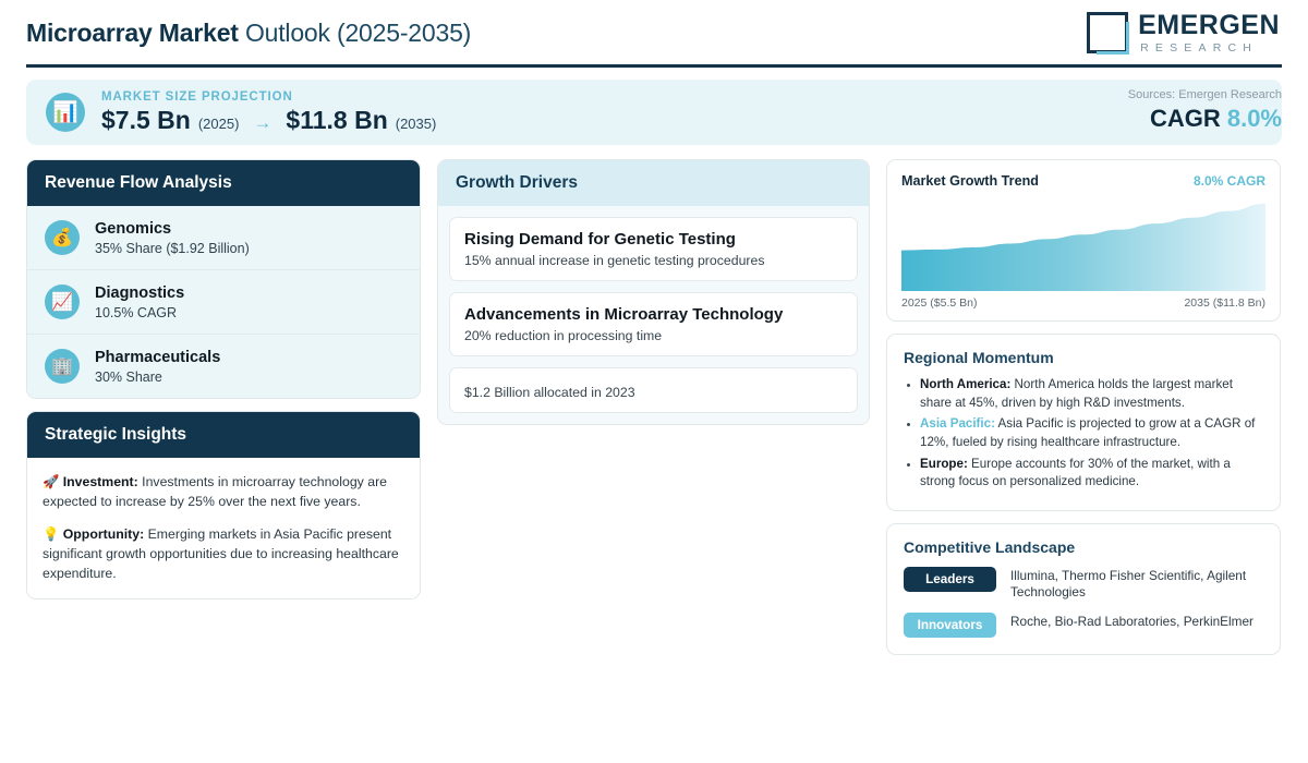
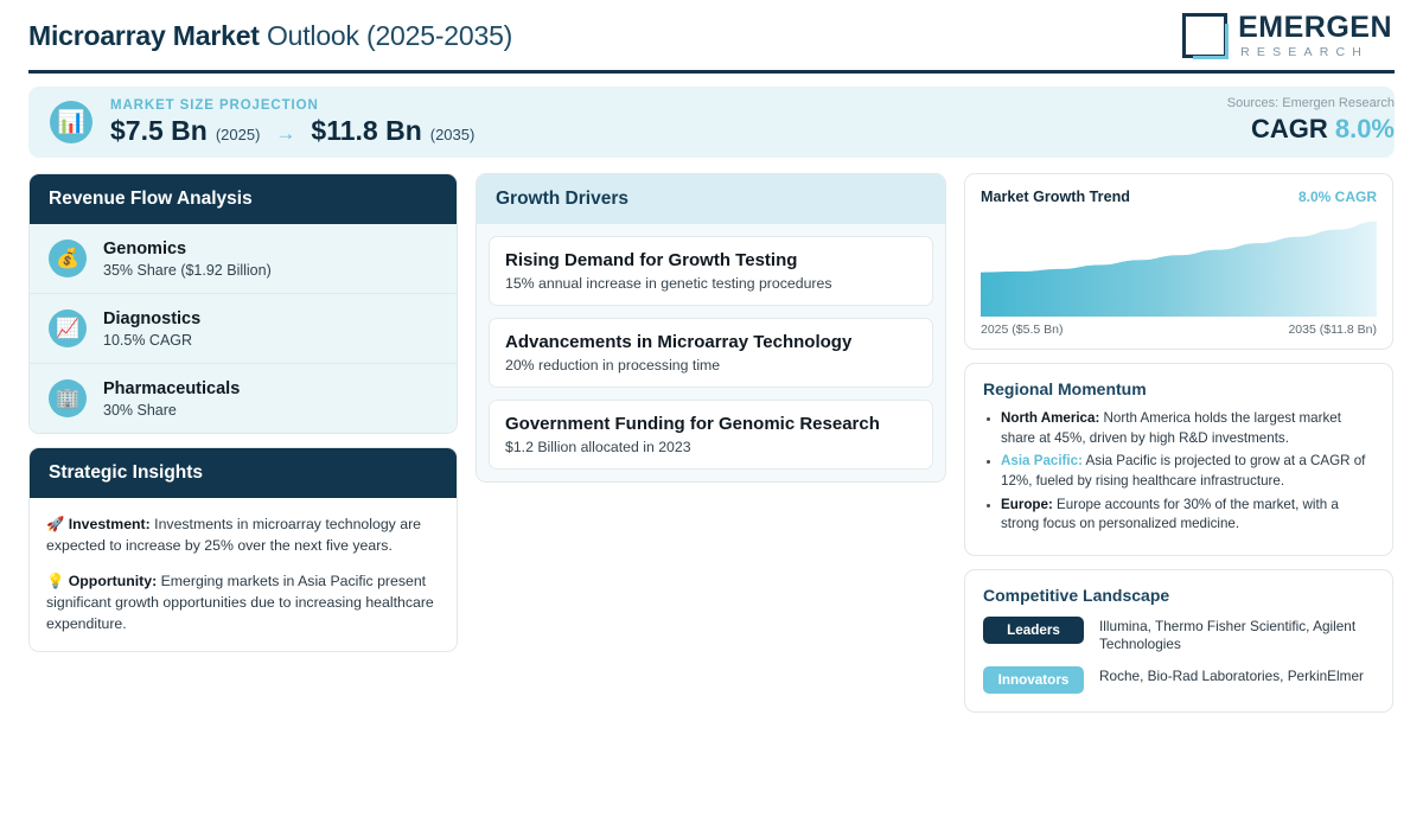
  Microarray Market Outlook (2025-2035)
  EMERGEN
  RESEARCH
  📊
  MARKET SIZE PROJECTION
  $7.5 Bn
  (2025)
  →
  $11.8 Bn
  (2035)
  Sources: Emergen Research
  CAGR 8.0%
  Revenue Flow Analysis
  💰
  Genomics
  35% Share ($1.92 Billion)
  📈
  Diagnostics
  10.5% CAGR
  🏢
  Pharmaceuticals
  30% Share
  Strategic Insights
  🚀 Investment: Investments in microarray technology are expected to increase by 25% over the next five years.
  💡 Opportunity: Emerging markets in Asia Pacific present significant growth opportunities due to increasing healthcare expenditure.
  Growth Drivers
- Rising Demand for Genetic Testing
+ Rising Demand for Growth Testing
  15% annual increase in genetic testing procedures
  Advancements in Microarray Technology
  20% reduction in processing time
+ Government Funding for Genomic Research
  $1.2 Billion allocated in 2023
  Market Growth Trend
  8.0% CAGR
  2025 ($5.5 Bn)
  2035 ($11.8 Bn)
  Regional Momentum
  North America: North America holds the largest market share at 45%, driven by high R&D investments.
  Asia Pacific: Asia Pacific is projected to grow at a CAGR of 12%, fueled by rising healthcare infrastructure.
  Europe: Europe accounts for 30% of the market, with a strong focus on personalized medicine.
  Competitive Landscape
  Leaders
  Illumina, Thermo Fisher Scientific, Agilent Technologies
  Innovators
  Roche, Bio-Rad Laboratories, PerkinElmer
